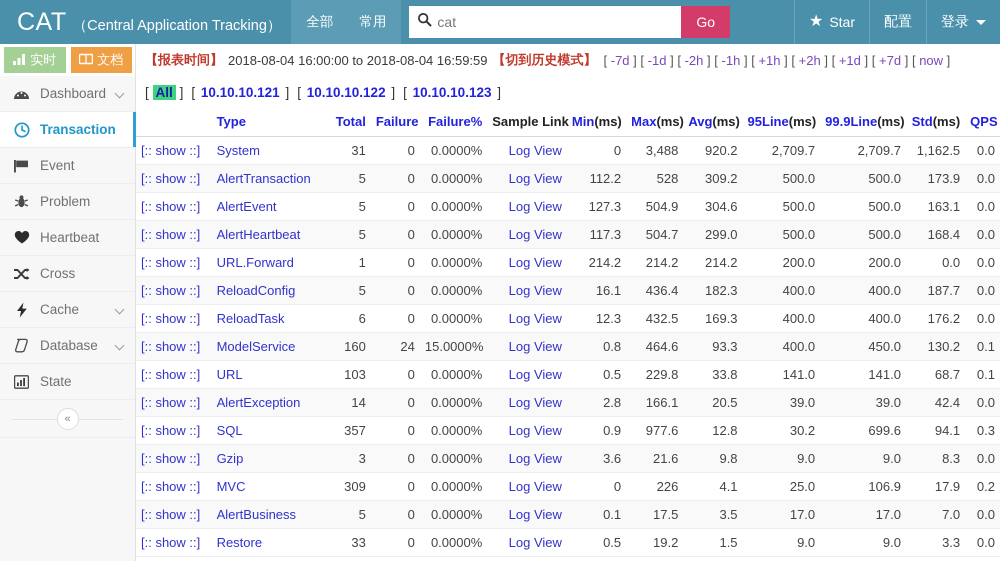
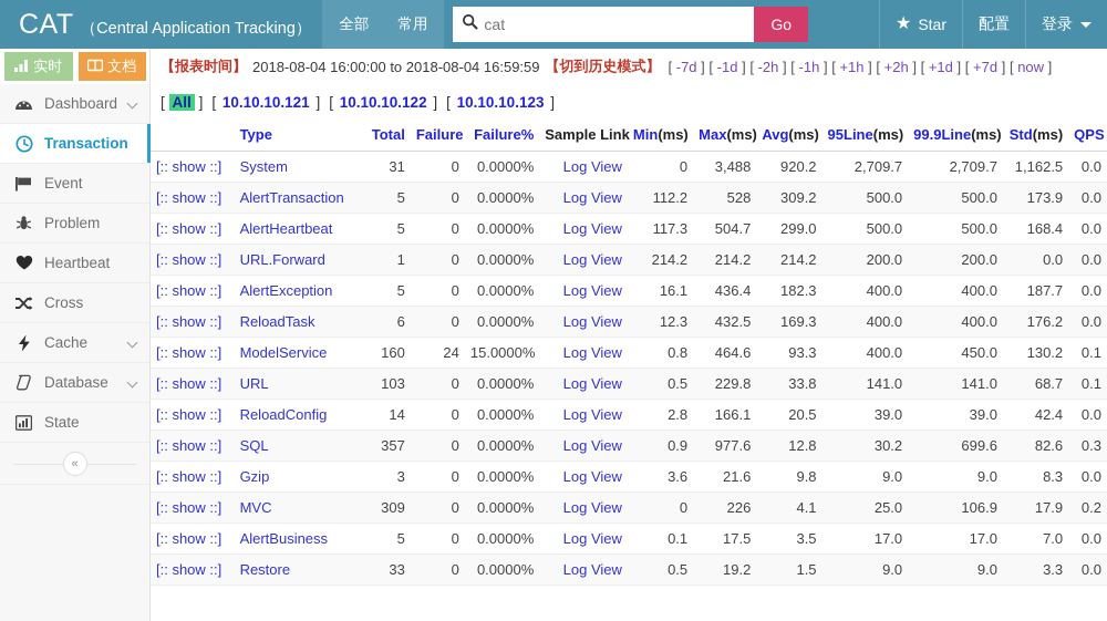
  CAT
  （Central Application Tracking）
  全部
  常用
  cat
  Go
  ★
  Star
  配置
  登录
  实时
  文档
  Dashboard
  Transaction
  Event
  Problem
  Heartbeat
  Cross
  Cache
  Database
  State
  «
  【报表时间】
  2018-08-04 16:00:00 to 2018-08-04 16:59:59
  【切到历史模式】
  [ -7d ] [ -1d ] [ -2h ] [ -1h ] [ +1h ] [ +2h ] [ +1d ] [ +7d ] [ now ]
  [ All ]
  [ 10.10.10.121 ]
  [ 10.10.10.122 ]
  [ 10.10.10.123 ]
  	Type	Total	Failure	Failure%	Sample Link	Min(ms)	Max(ms)	Avg(ms)	95Line(ms)	99.9Line(ms)	Std(ms)	QPS
  [:: show ::]	System	31	0	0.0000%	Log View	0	3,488	920.2	2,709.7	2,709.7	1,162.5	0.0
  [:: show ::]	AlertTransaction	5	0	0.0000%	Log View	112.2	528	309.2	500.0	500.0	173.9	0.0
- [:: show ::]	AlertEvent	5	0	0.0000%	Log View	127.3	504.9	304.6	500.0	500.0	163.1	0.0
  [:: show ::]	AlertHeartbeat	5	0	0.0000%	Log View	117.3	504.7	299.0	500.0	500.0	168.4	0.0
  [:: show ::]	URL.Forward	1	0	0.0000%	Log View	214.2	214.2	214.2	200.0	200.0	0.0	0.0
- [:: show ::]	ReloadConfig	5	0	0.0000%	Log View	16.1	436.4	182.3	400.0	400.0	187.7	0.0
+ [:: show ::]	AlertException	5	0	0.0000%	Log View	16.1	436.4	182.3	400.0	400.0	187.7	0.0
  [:: show ::]	ReloadTask	6	0	0.0000%	Log View	12.3	432.5	169.3	400.0	400.0	176.2	0.0
  [:: show ::]	ModelService	160	24	15.0000%	Log View	0.8	464.6	93.3	400.0	450.0	130.2	0.1
  [:: show ::]	URL	103	0	0.0000%	Log View	0.5	229.8	33.8	141.0	141.0	68.7	0.1
- [:: show ::]	AlertException	14	0	0.0000%	Log View	2.8	166.1	20.5	39.0	39.0	42.4	0.0
+ [:: show ::]	ReloadConfig	14	0	0.0000%	Log View	2.8	166.1	20.5	39.0	39.0	42.4	0.0
- [:: show ::]	SQL	357	0	0.0000%	Log View	0.9	977.6	12.8	30.2	699.6	94.1	0.3
+ [:: show ::]	SQL	357	0	0.0000%	Log View	0.9	977.6	12.8	30.2	699.6	82.6	0.3
  [:: show ::]	Gzip	3	0	0.0000%	Log View	3.6	21.6	9.8	9.0	9.0	8.3	0.0
  [:: show ::]	MVC	309	0	0.0000%	Log View	0	226	4.1	25.0	106.9	17.9	0.2
  [:: show ::]	AlertBusiness	5	0	0.0000%	Log View	0.1	17.5	3.5	17.0	17.0	7.0	0.0
  [:: show ::]	Restore	33	0	0.0000%	Log View	0.5	19.2	1.5	9.0	9.0	3.3	0.0
